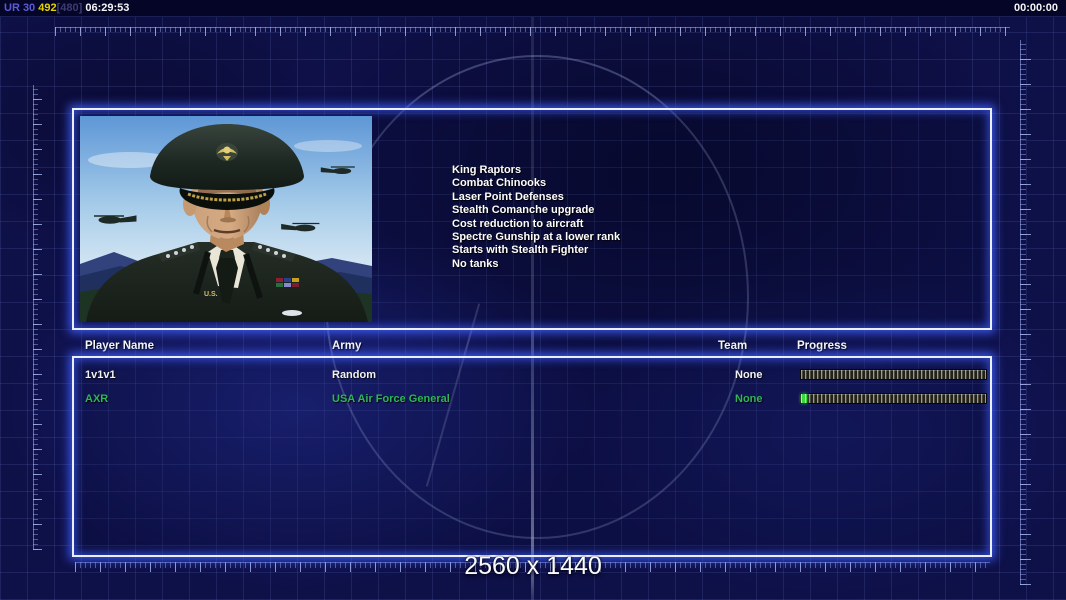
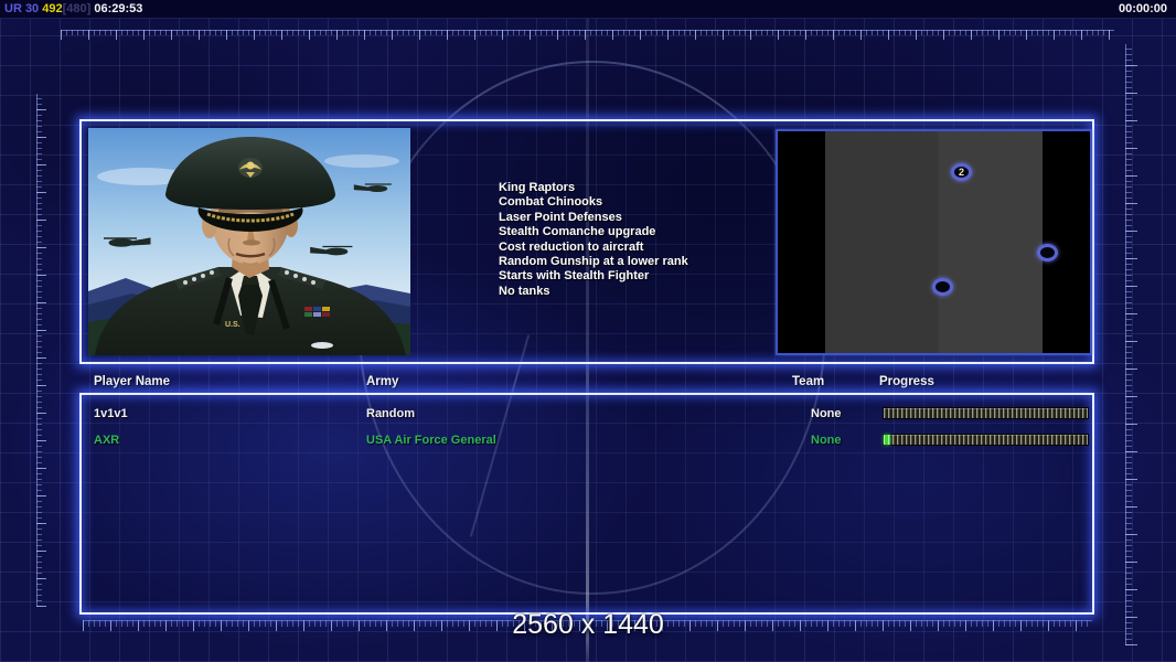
  UR 30 492[480] 06:29:53
  00:00:00
  King Raptors
  Combat Chinooks
  Laser Point Defenses
  Stealth Comanche upgrade
  Cost reduction to aircraft
- Spectre Gunship at a lower rank
+ Random Gunship at a lower rank
  Starts with Stealth Fighter
  No tanks
+ 2
  Player Name
  Army
  Team
  Progress
  1v1v1
  Random
  None
  AXR
  USA Air Force General
  None
  2560 x 1440
